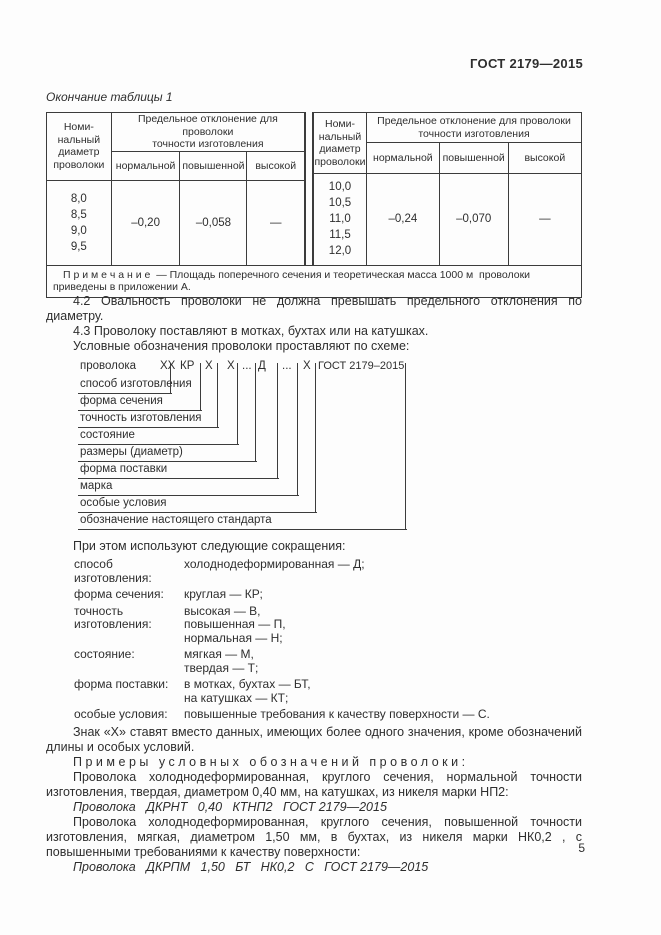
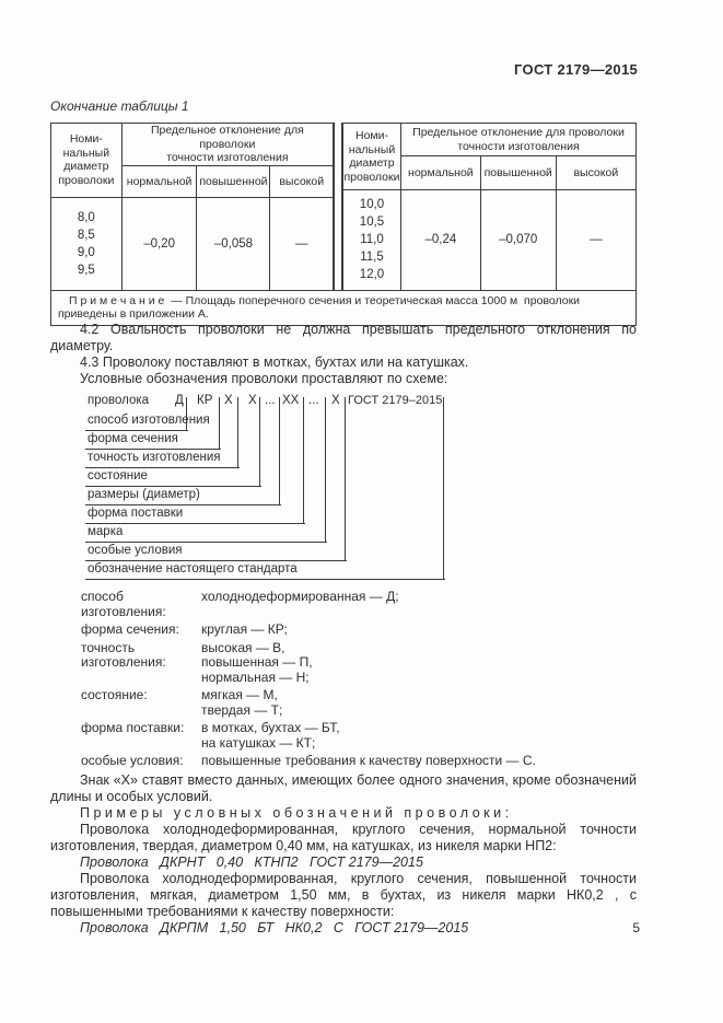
  ГОСТ 2179—2015
  Окончание таблицы 1
  Номи- нальный диаметр проволоки	Предельное отклонение для проволоки точности изготовления
  нормальной	повышенной	высокой
  8,0 8,5 9,0 9,5	–0,20	–0,058	—
  Номи- нальный диаметр проволоки	Предельное отклонение для проволоки точности изготовления
  нормальной	повышенной	высокой
  10,0 10,5 11,0 11,5 12,0	–0,24	–0,070	—
  П р и м е ч а н и е — Площадь поперечного сечения и теоретическая масса 1000 м проволоки приведены в приложении А.
  4.2 Овальность проволоки не должна превышать предельного отклонения по диаметру.
  4.3 Проволоку поставляют в мотках, бухтах или на катушках.
  Условные обозначения проволоки проставляют по схеме:
  проволока
- ХХ
+ Д
  КР
  Х
  Х
  ...
- Д
+ ХХ
  ...
  Х
  ГОСТ 2179–2015
  способ изготовлния
  форма сечения
  точность изготовления
  состояние
  размеры (диаметр)
  форма поставки
  марка
  особые условия
  обозначение настоящего стандарта
- При этом используют следующие сокращения:
  способ изготовления:
  холоднодеформированная — Д;
  форма сечения:
  круглая — КР;
  точность изготовления:
  высокая — В,
  повышенная — П,
  нормальная — Н;
  состояние:
  мягкая — М,
  твердая — Т;
  форма поставки:
  в мотках, бухтах — БТ,
  на катушках — КТ;
  особые условия:
  повышенные требования к качеству поверхности — С.
  Знак «Х» ставят вместо данных, имеющих более одного значения, кроме обозначений длины и особых условий.
  Примеры условных обозначений проволоки:
  Проволока холоднодеформированная, круглого сечения, нормальной точности изготовления, твердая, диаметром 0,40 мм, на катушках, из никеля марки НП2:
  Проволока ДКРНТ 0,40 КТНП2 ГОСТ 2179—2015
  Проволока холоднодеформированная, круглого сечения, повышенной точности изготовления, мягкая, диаметром 1,50 мм, в бухтах, из никеля марки НК0,2 , с повышенными требованиями к качеству поверхности:
  Проволока ДКРПМ 1,50 БТ НК0,2 С ГОСТ 2179—2015
  5
